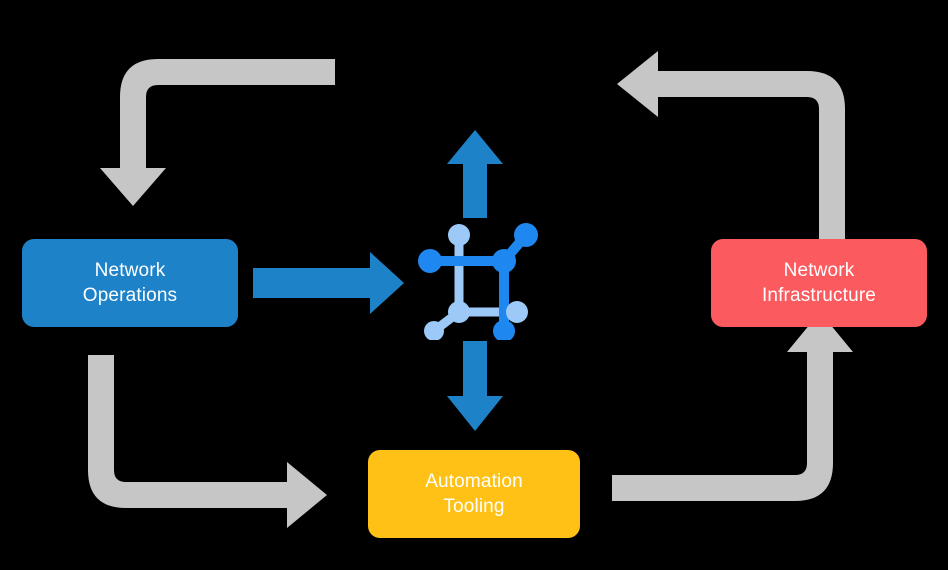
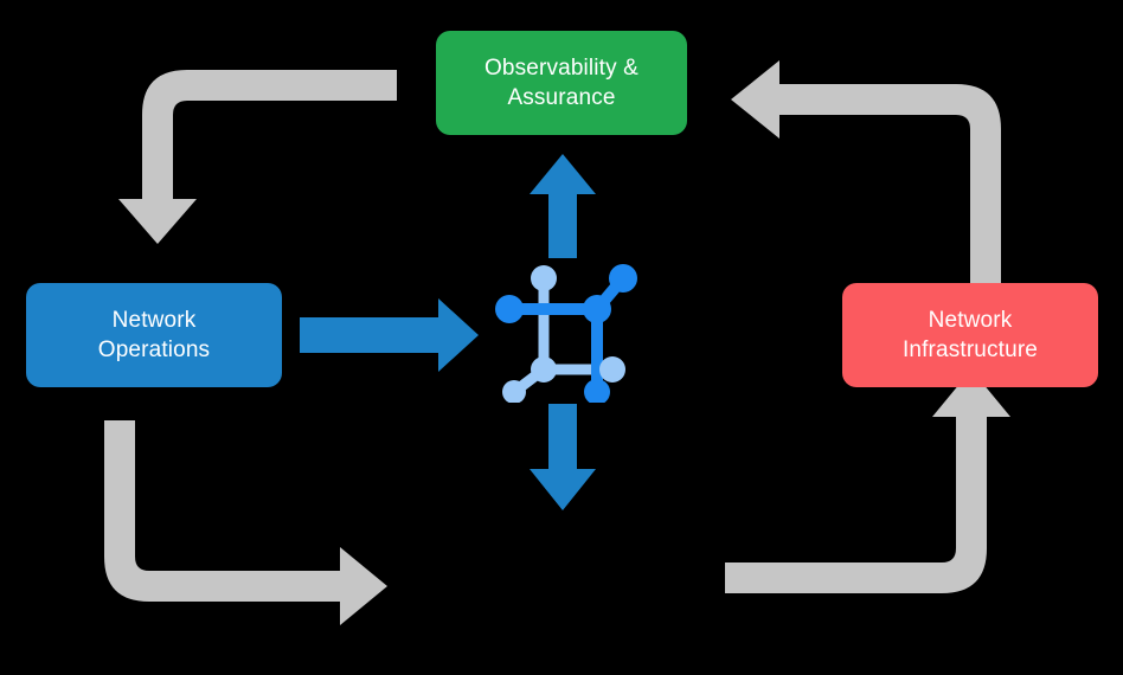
+ Observability &
+ Assurance
  Network
  Operations
  Network
  Infrastructure
- Automation
- Tooling
